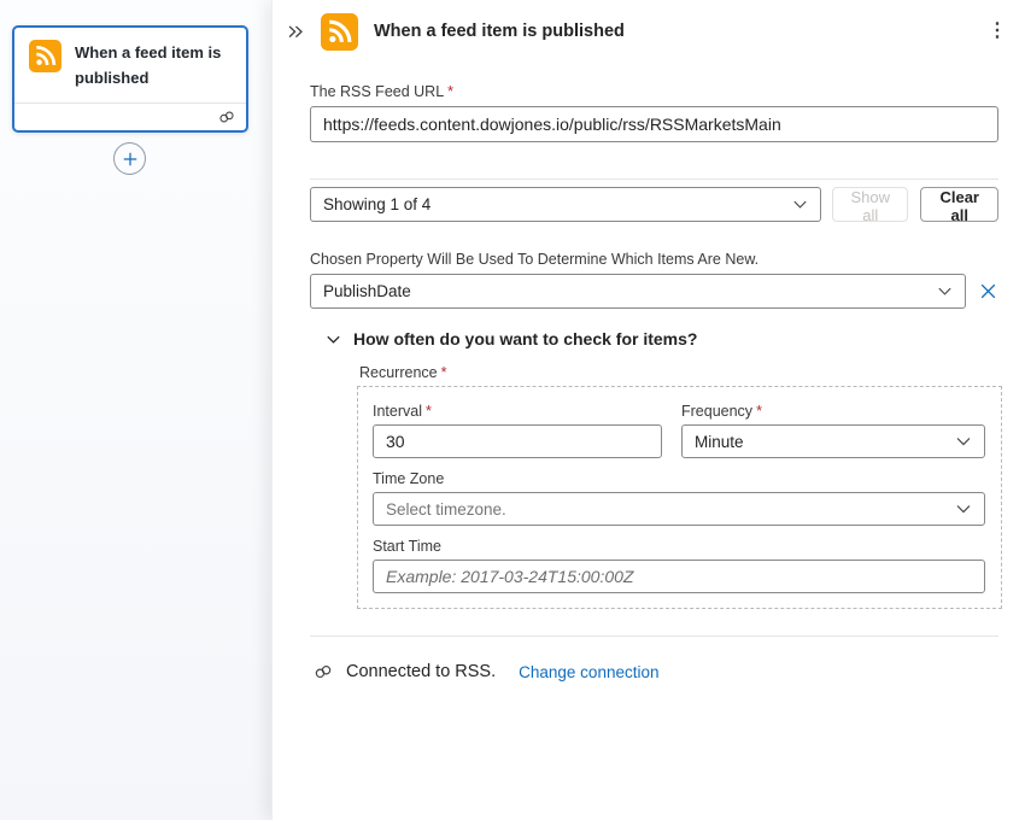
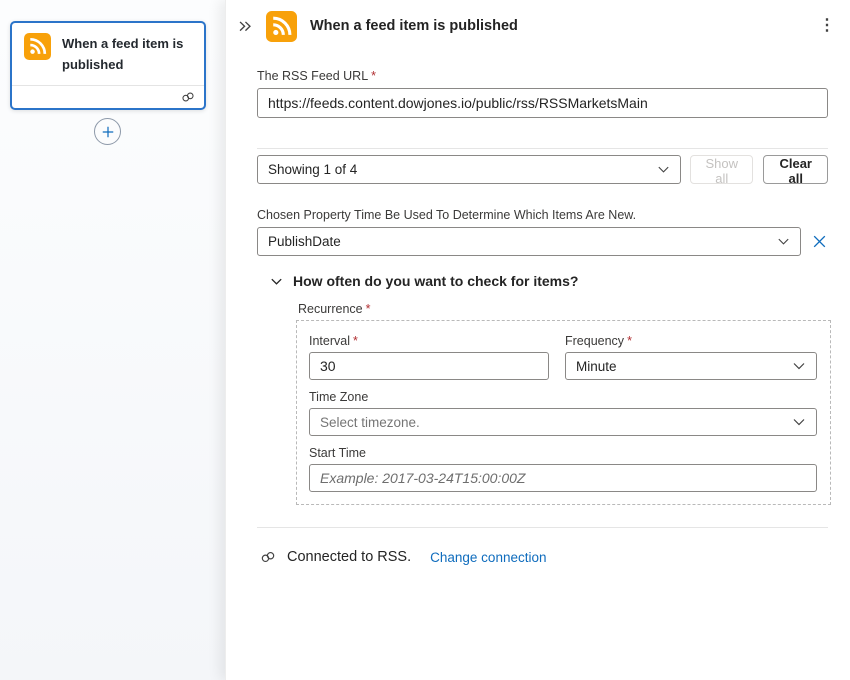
  When a feed item is published
  When a feed item is published
  ⋮
  The RSS Feed URL *
  https://feeds.content.dowjones.io/public/rss/RSSMarketsMain
  Showing 1 of 4
  Show all
  Clear all
- Chosen Property Will Be Used To Determine Which Items Are New.
+ Chosen Property Time Be Used To Determine Which Items Are New.
  PublishDate
  How often do you want to check for items?
  Recurrence *
  Interval *
  30
  Frequency *
  Minute
  Time Zone
  Select timezone.
  Start Time
  Example: 2017-03-24T15:00:00Z
  Connected to RSS.
  Change connection
